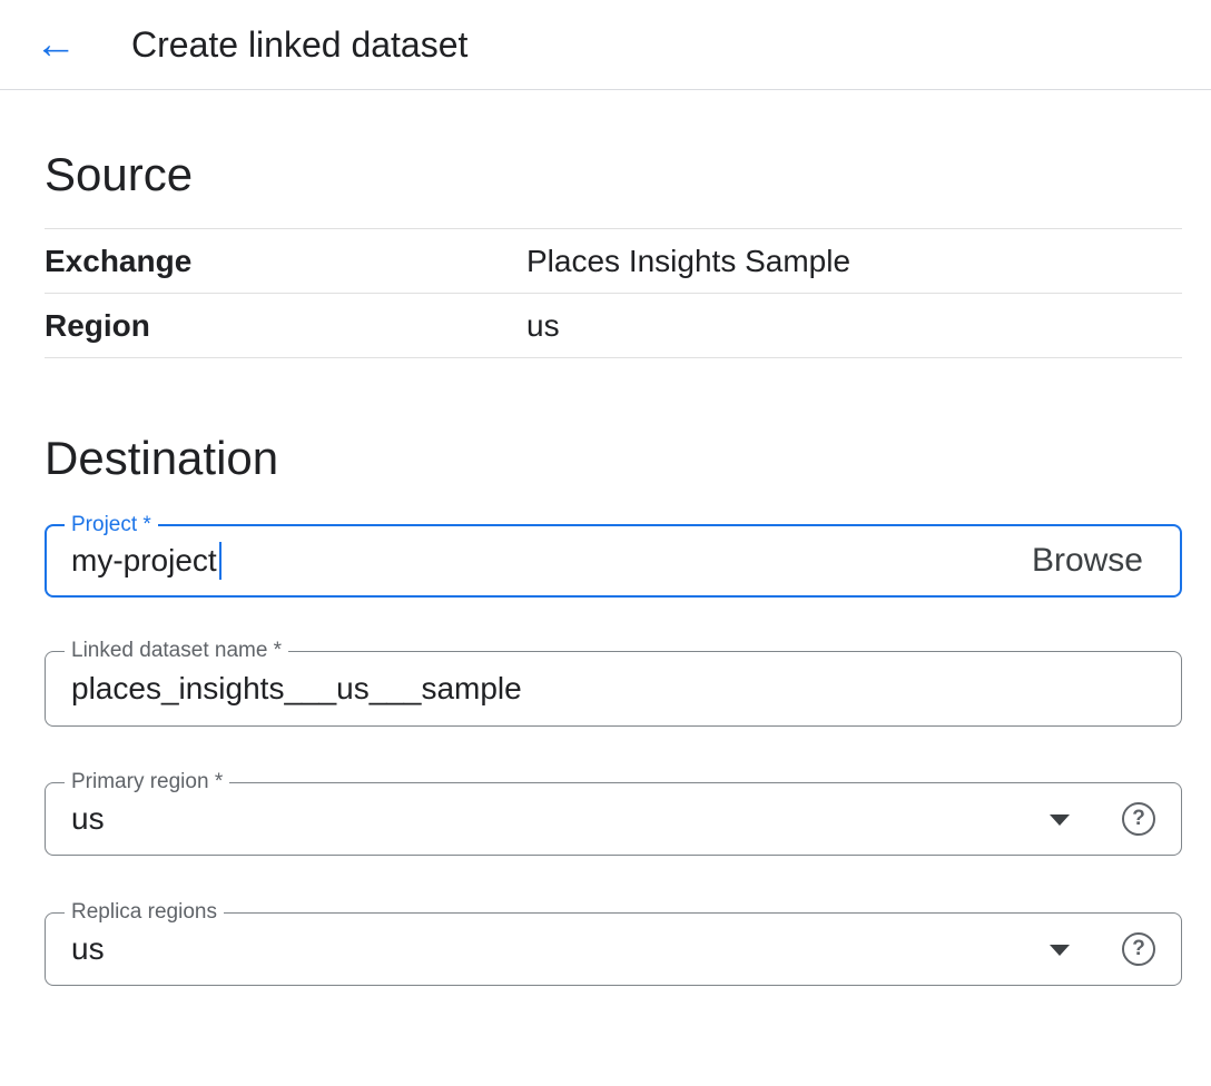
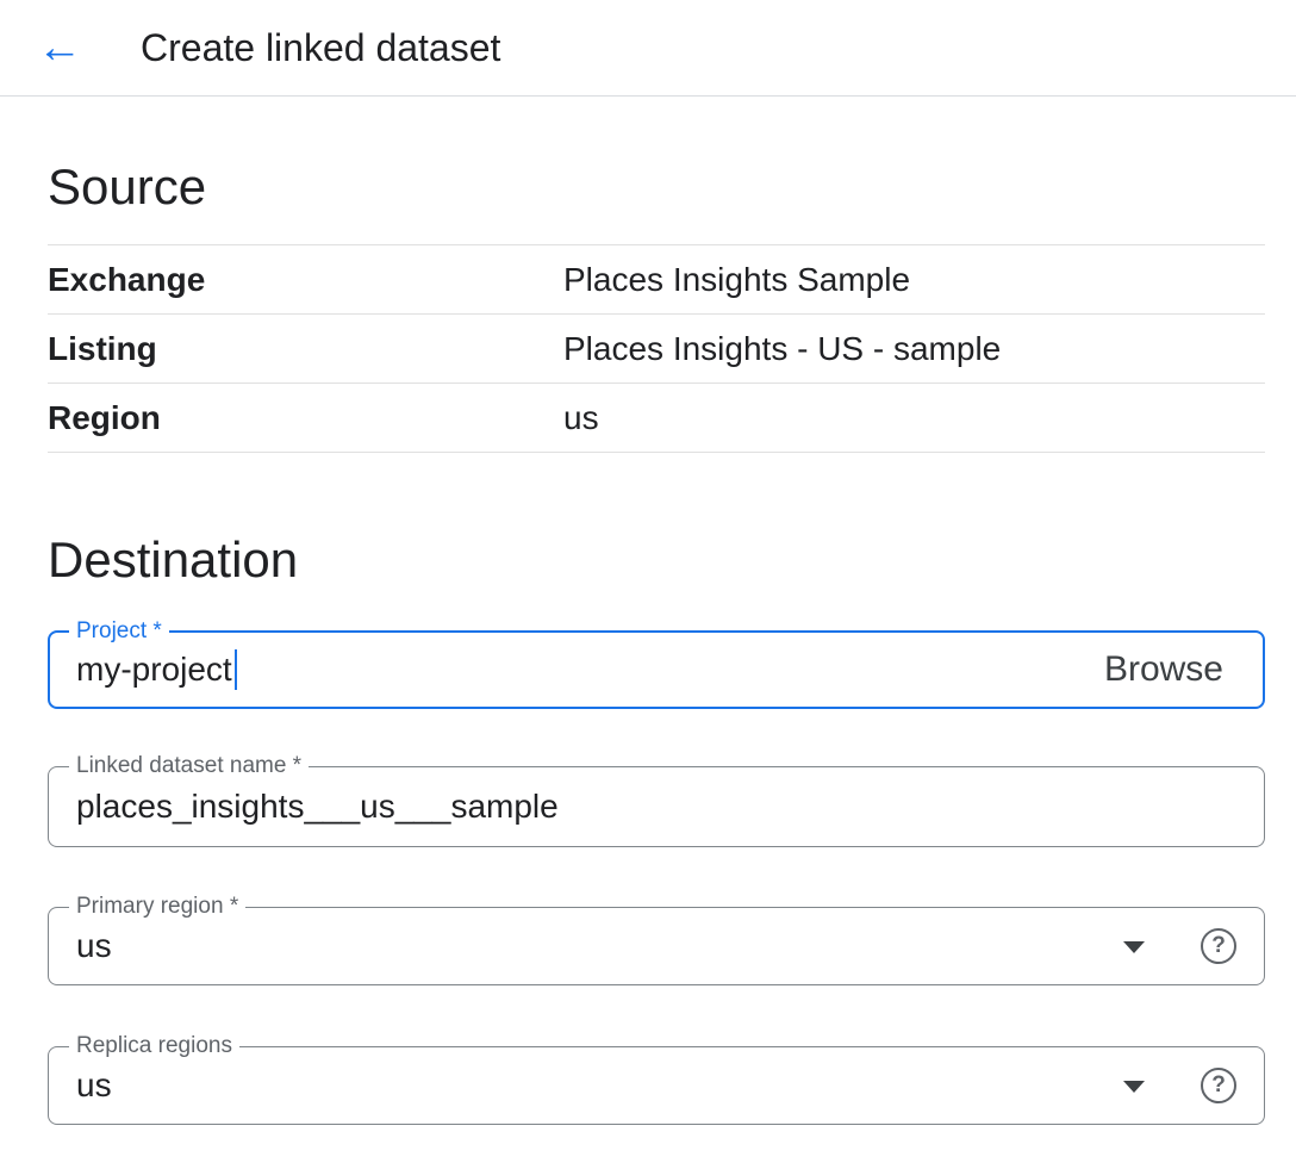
  ←
  Create linked dataset
  Source
  Exchange
  Places Insights Sample
+ Listing
+ Places Insights - US - sample
  Region
  us
  Destination
  Project *
  my-project
  Browse
  Linked dataset name *
  places_insights___us___sample
  Primary region *
  us
  ?
  Replica regions
  us
  ?
